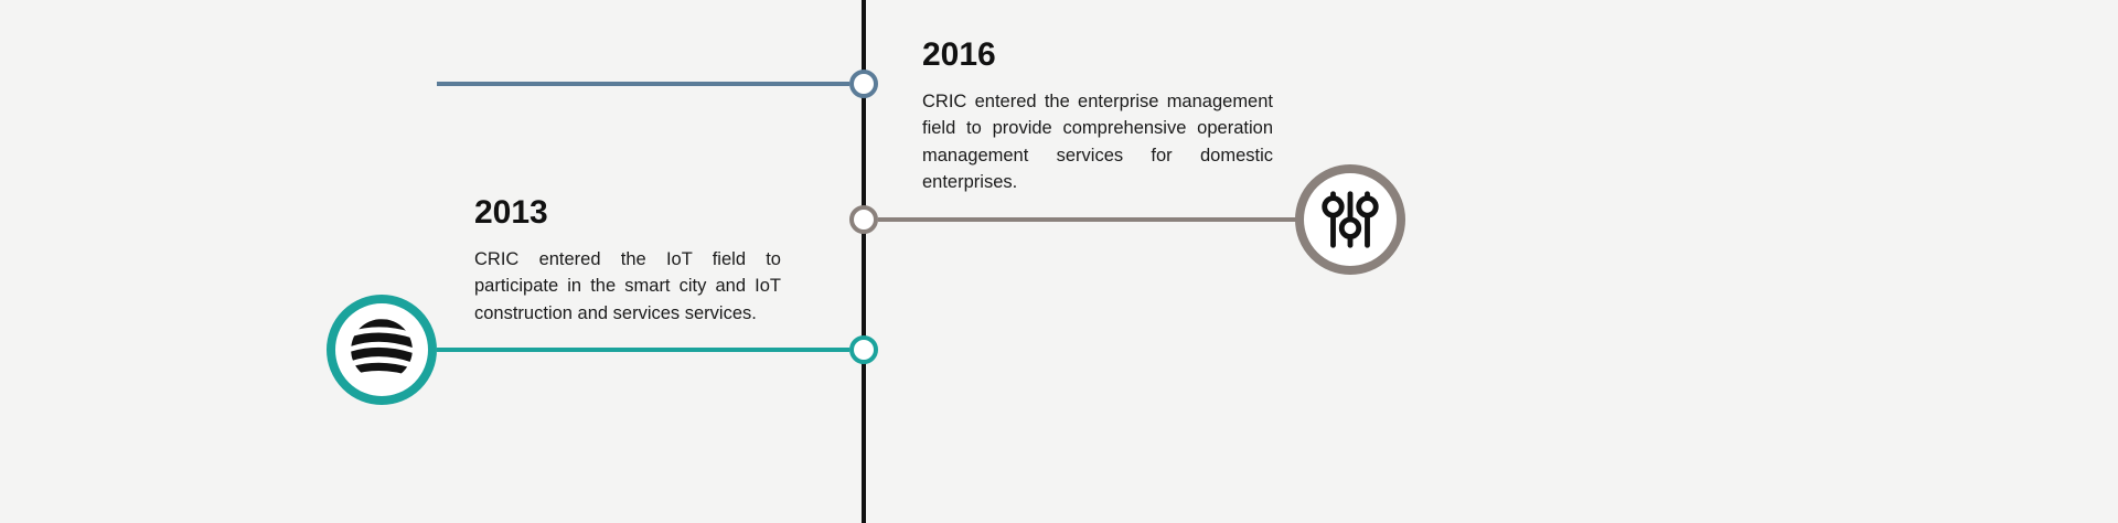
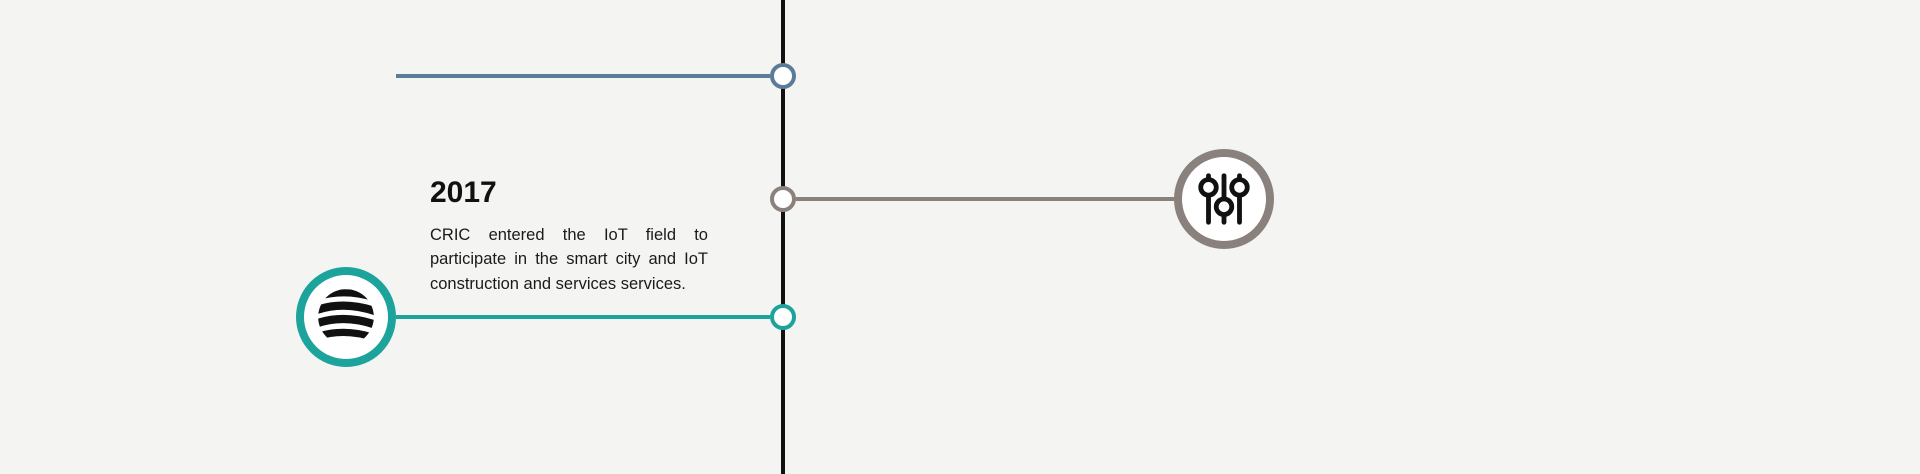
- 2016
- CRIC entered the enterprise management field to provide comprehensive operation management services for domestic enterprises.
- 2013
+ 2017
  CRIC entered the IoT field to participate in the smart city and IoT construction and services services.
